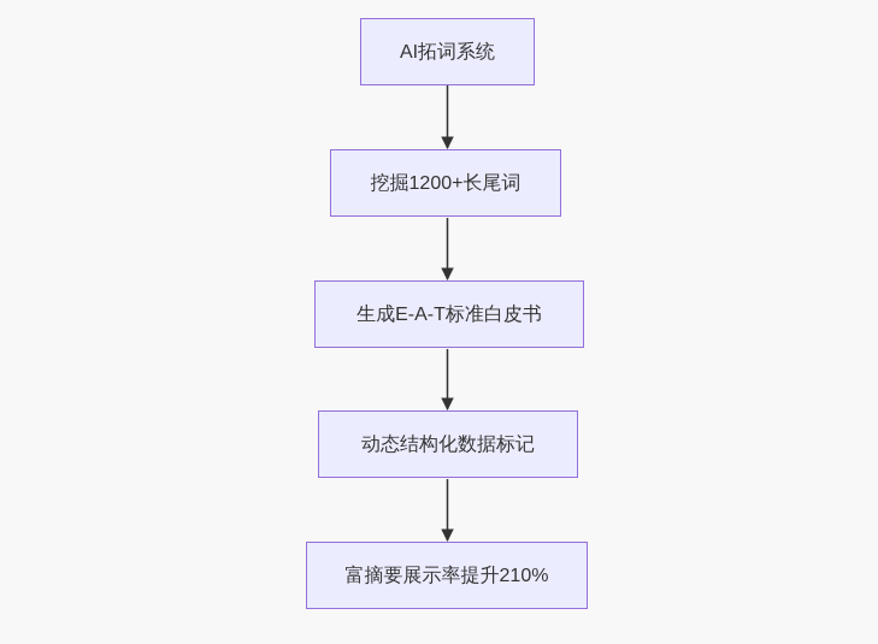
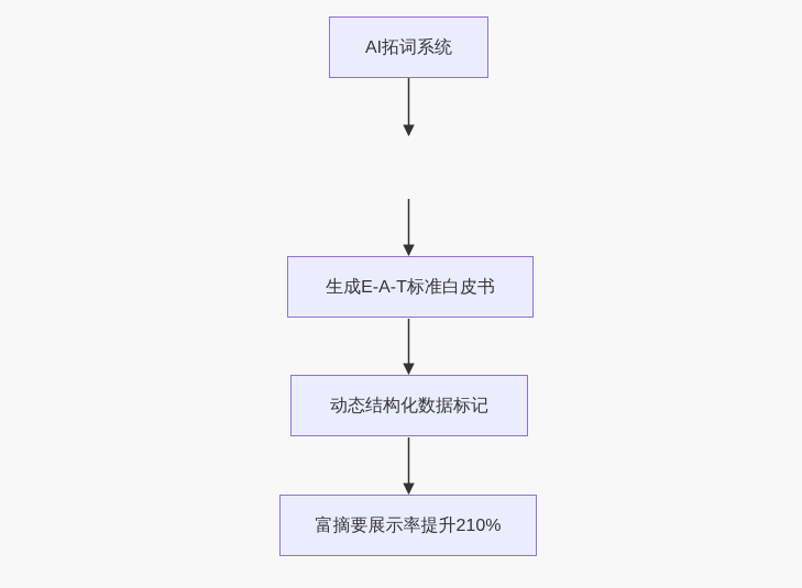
  AI拓词系统
- 挖掘1200+长尾词
  生成E-A-T标准白皮书
  动态结构化数据标记
  富摘要展示率提升210%
